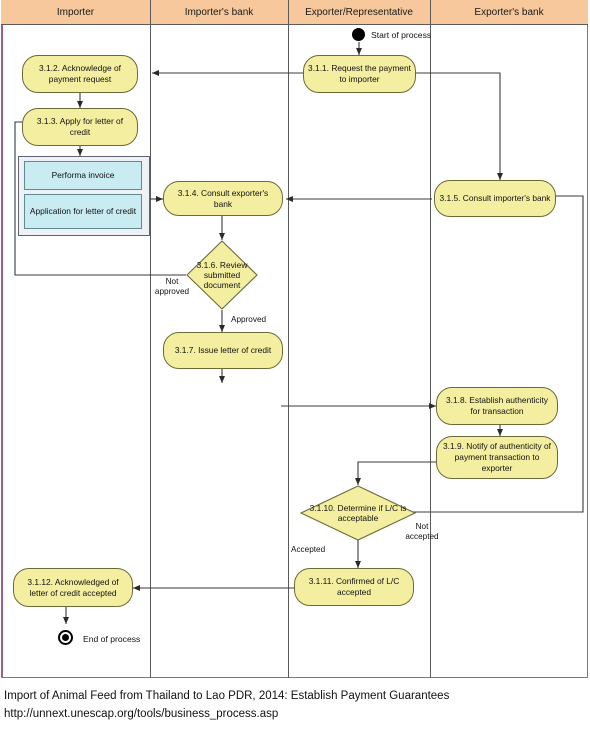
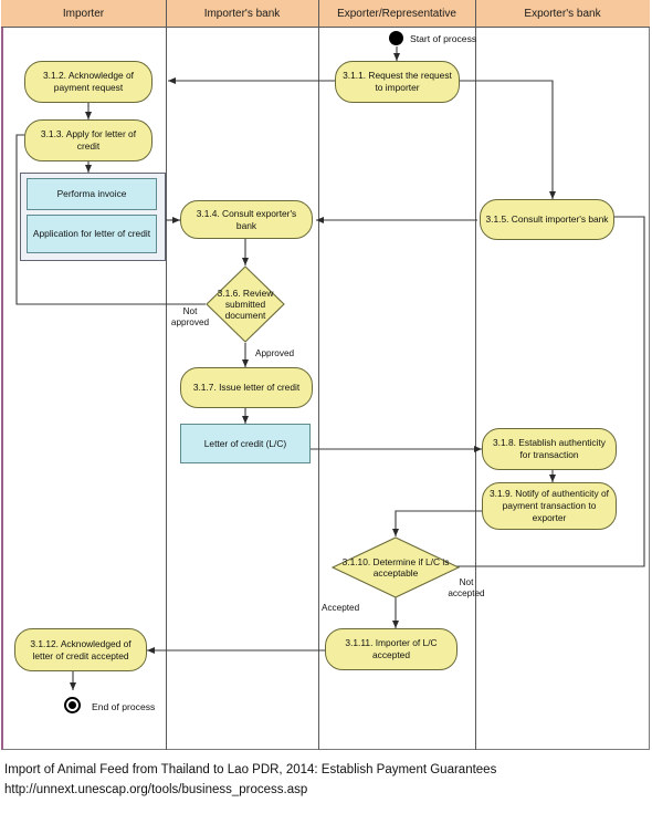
  Importer
  Importer's bank
  Exporter/Representative
  Exporter's bank
  Start of process
  End of process
- 3.1.1. Request the payment to importer
+ 3.1.1. Request the request to importer
  3.1.2. Acknowledge of payment request
  3.1.3. Apply for letter of credit
  Performa invoice
  Application for letter of credit
  3.1.4. Consult exporter's bank
  3.1.5. Consult importer's bank
  3.1.6. Review submitted document
  Not
  approved
  Approved
  3.1.7. Issue letter of credit
+ Letter of credit (L/C)
  3.1.8. Establish authenticity for transaction
  3.1.9. Notify of authenticity of payment transaction to exporter
  3.1.10. Determine if L/C is acceptable
  Accepted
  Not
  accepted
- 3.1.11. Confirmed of L/C accepted
+ 3.1.11. Importer of L/C accepted
  3.1.12. Acknowledged of letter of credit accepted
  Import of Animal Feed from Thailand to Lao PDR, 2014: Establish Payment Guarantees
  http://unnext.unescap.org/tools/business_process.asp
